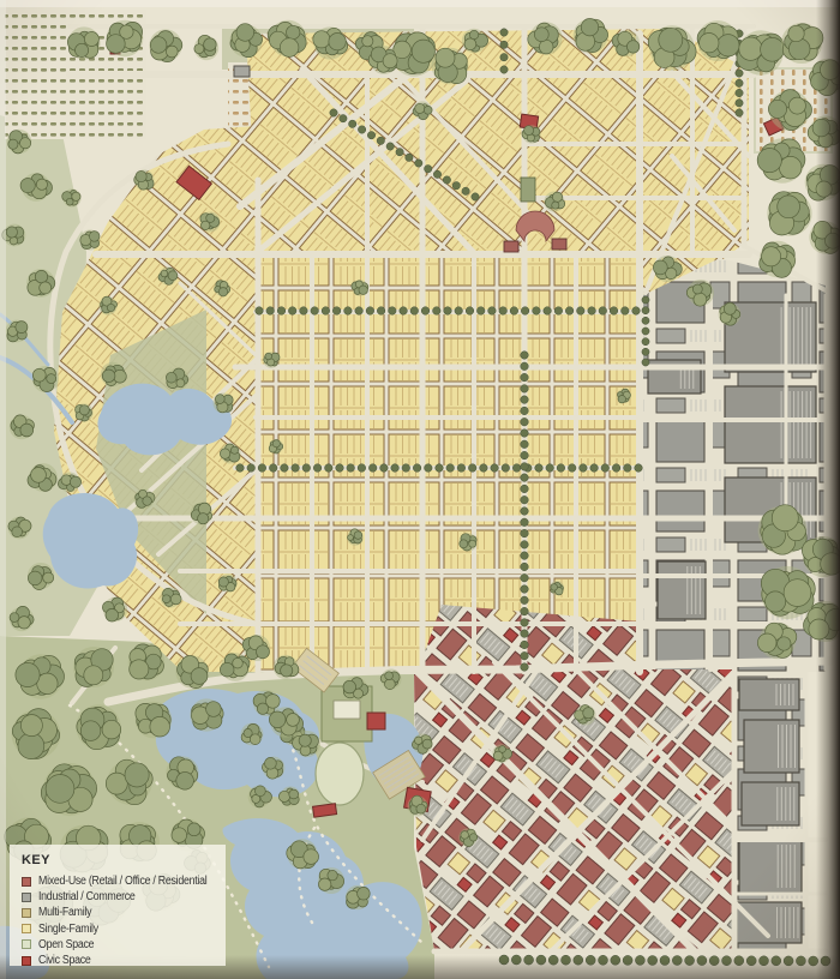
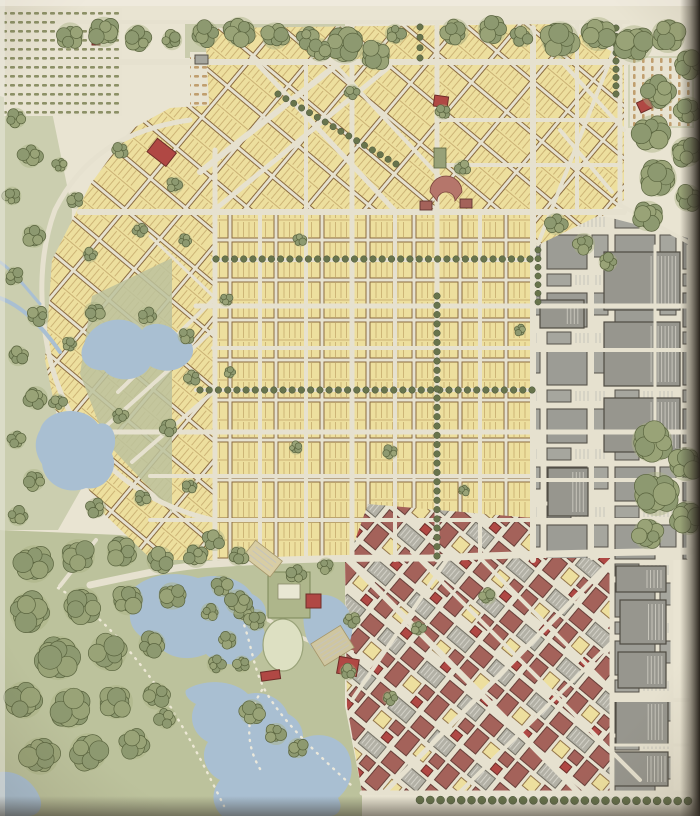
- KEY
- Mixed-Use (Retail / Office / Residential
- Industrial / Commerce
- Multi-Family
- Single-Family
- Open Space
- Civic Space
